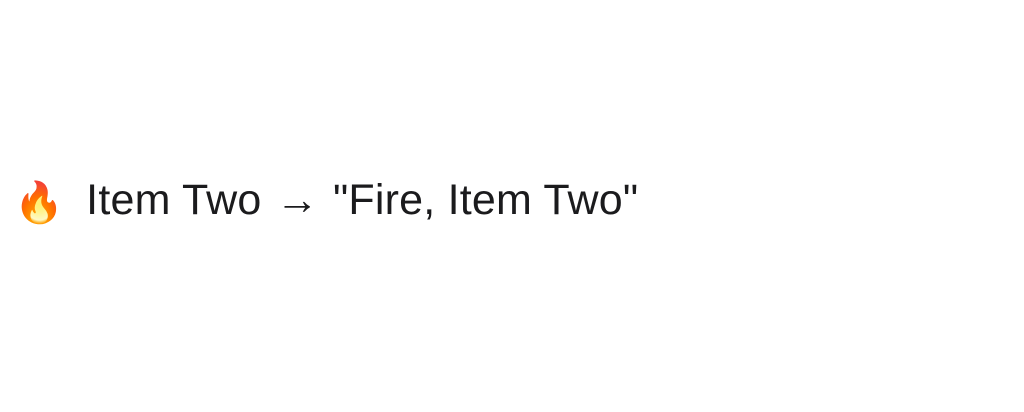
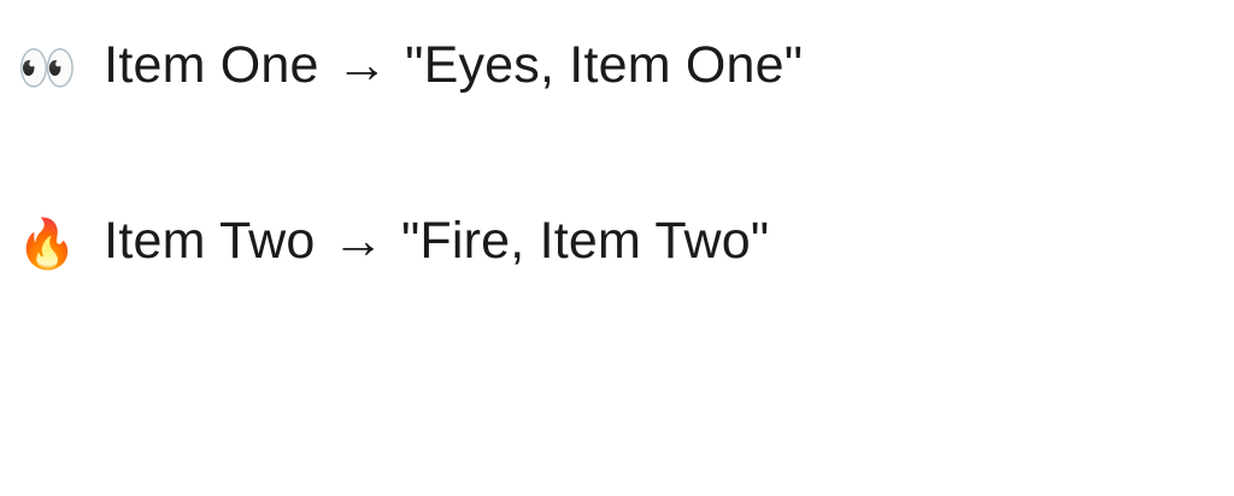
+ 👀 Item One → "Eyes, Item One"
  🔥 Item Two → "Fire, Item Two"
